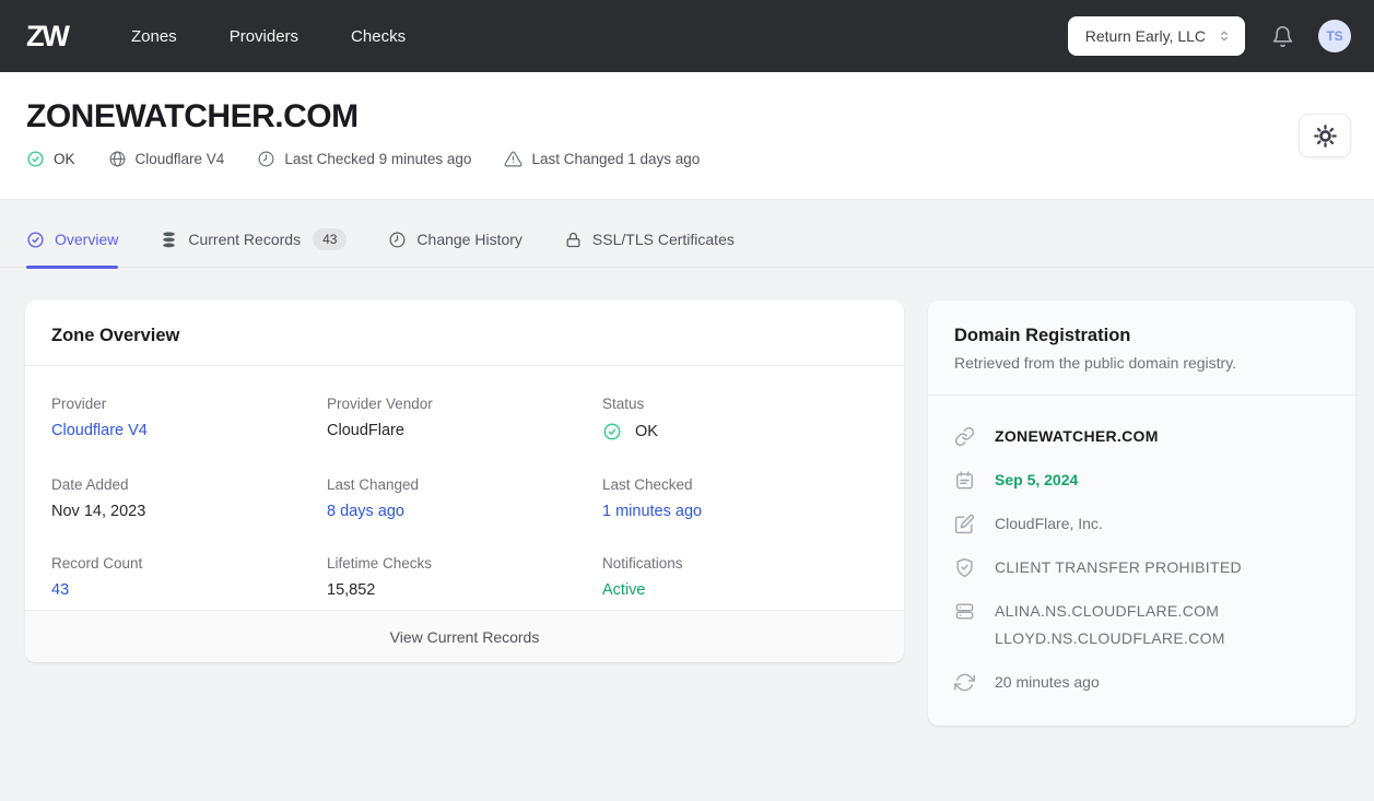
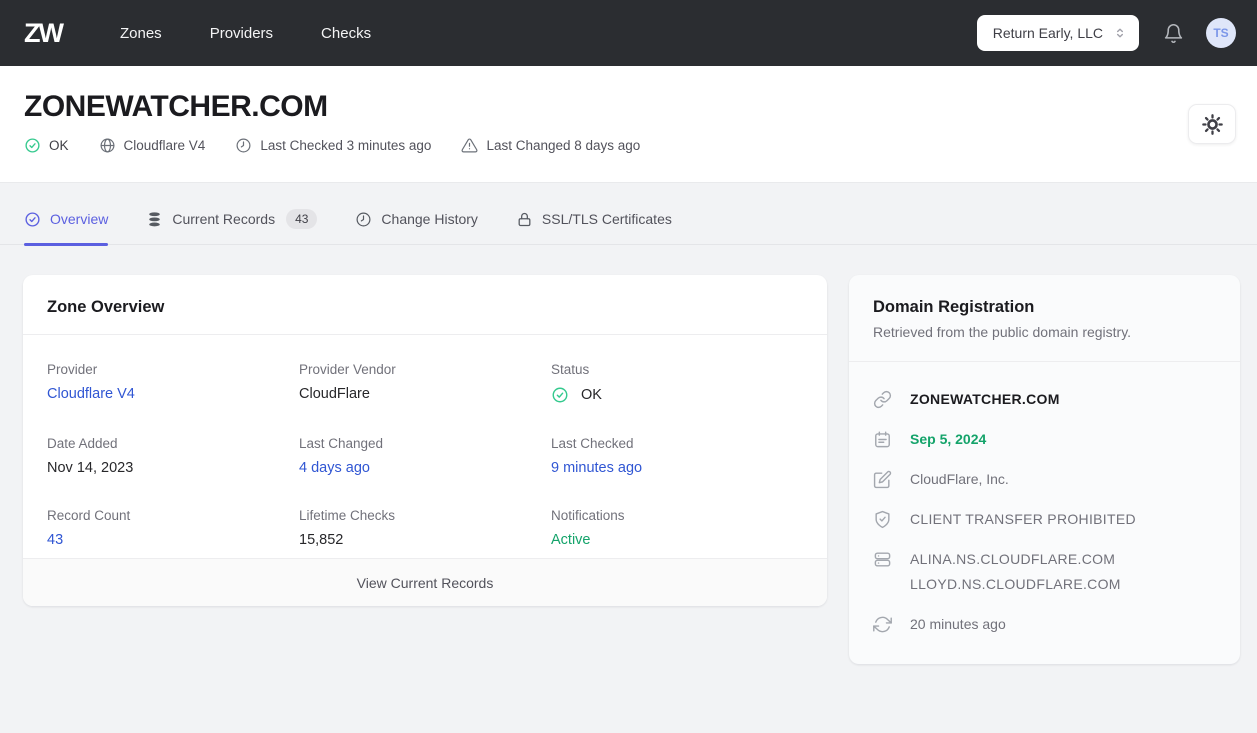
  ZW
  Zones
  Providers
  Checks
  Return Early, LLC
  TS
  ZONEWATCHER.COM
  OK
  Cloudflare V4
- Last Checked 9 minutes ago
+ Last Checked 3 minutes ago
- Last Changed 1 days ago
+ Last Changed 8 days ago
  Overview
  Current Records
  43
  Change History
  SSL/TLS Certificates
  Zone Overview
  Provider
  Cloudflare V4
  Provider Vendor
  CloudFlare
  Status
  OK
  Date Added
  Nov 14, 2023
  Last Changed
- 8 days ago
+ 4 days ago
  Last Checked
- 1 minutes ago
+ 9 minutes ago
  Record Count
  43
  Lifetime Checks
  15,852
  Notifications
  Active
  View Current Records
  Domain Registration
  Retrieved from the public domain registry.
  ZONEWATCHER.COM
  Sep 5, 2024
  CloudFlare, Inc.
  CLIENT TRANSFER PROHIBITED
  ALINA.NS.CLOUDFLARE.COM
  LLOYD.NS.CLOUDFLARE.COM
  20 minutes ago
